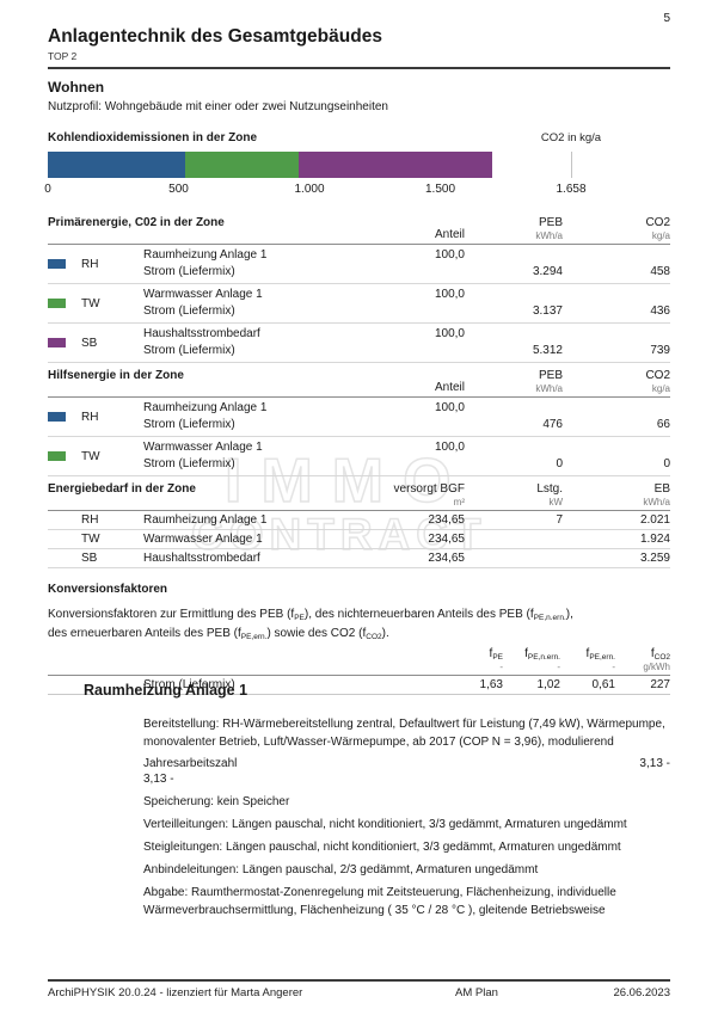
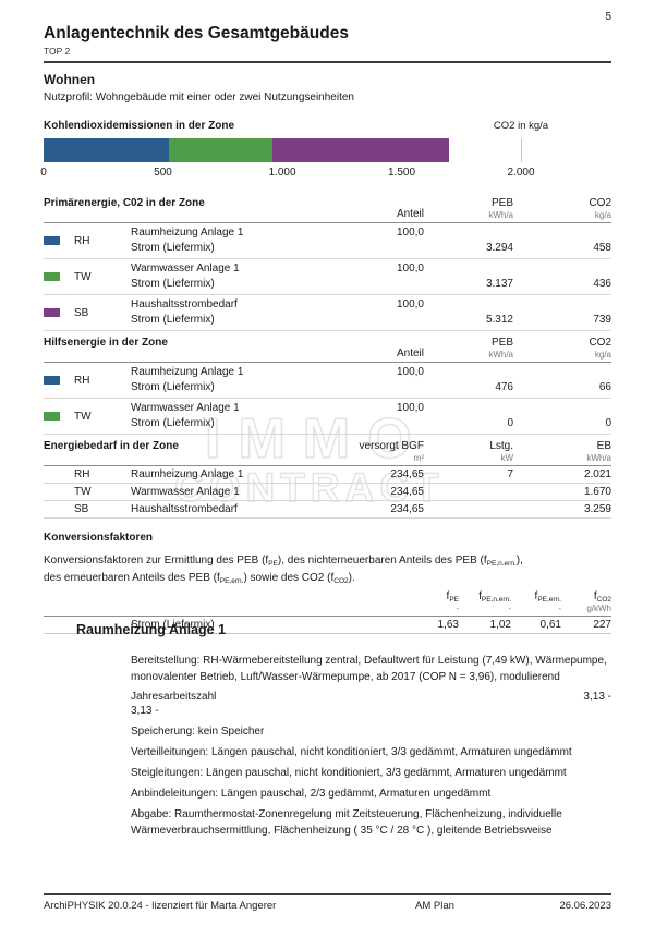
  IMMO
  CONTRACT
  5
  Anlagentechnik des Gesamtgebäudes
  TOP 2
  Wohnen
  Nutzprofil: Wohngebäude mit einer oder zwei Nutzungseinheiten
  Kohlendioxidemissionen in der Zone
  CO2 in kg/a
  0
  500
  1.000
  1.500
- 1.658
+ 2.000
  Primärenergie, C02 in der Zone
  Anteil
  PEB
  kWh/a
  CO2
  kg/a
  RH
  Raumheizung Anlage 1
  Strom (Liefermix)
  100,0
  3.294
  458
  TW
  Warmwasser Anlage 1
  Strom (Liefermix)
  100,0
  3.137
  436
  SB
  Haushaltsstrombedarf
  Strom (Liefermix)
  100,0
  5.312
  739
  Hilfsenergie in der Zone
  Anteil
  PEB
  kWh/a
  CO2
  kg/a
  RH
  Raumheizung Anlage 1
  Strom (Liefermix)
  100,0
  476
  66
  TW
  Warmwasser Anlage 1
  Strom (Liefermix)
  100,0
  0
  0
  Energiebedarf in der Zone
  versorgt BGF
  m²
  Lstg.
  kW
  EB
  kWh/a
  RH
  Raumheizung Anlage 1
  234,65
  7
  2.021
  TW
  Warmwasser Anlage 1
  234,65
- 1.924
+ 1.670
  SB
  Haushaltsstrombedarf
  234,65
  3.259
  Konversionsfaktoren
  Konversionsfaktoren zur Ermittlung des PEB (f ), des nichterneuerbaren Anteils des PEB (f ),
  des erneuerbaren Anteils des PEB (f ) sowie des CO2 (f ).
  -
  -
  -
  g/kWh
  Strom (Liefermix)
  1,63
  1,02
  0,61
  227
  Raumheizung Anlage 1
  Bereitstellung: RH-Wärmebereitstellung zentral, Defaultwert für Leistung (7,49 kW), Wärmepumpe, monovalenter Betrieb, Luft/Wasser-Wärmepumpe, ab 2017 (COP N = 3,96), modulierend
  Jahresarbeitszahl
  3,13 -
  3,13 -
  Speicherung: kein Speicher
  Verteilleitungen: Längen pauschal, nicht konditioniert, 3/3 gedämmt, Armaturen ungedämmt
  Steigleitungen: Längen pauschal, nicht konditioniert, 3/3 gedämmt, Armaturen ungedämmt
  Anbindeleitungen: Längen pauschal, 2/3 gedämmt, Armaturen ungedämmt
  Abgabe: Raumthermostat-Zonenregelung mit Zeitsteuerung, Flächenheizung, individuelle Wärmeverbrauchsermittlung, Flächenheizung ( 35 °C / 28 °C ), gleitende Betriebsweise
  ArchiPHYSIK 20.0.24 - lizenziert für Marta Angerer
  AM Plan
  26.06.2023
